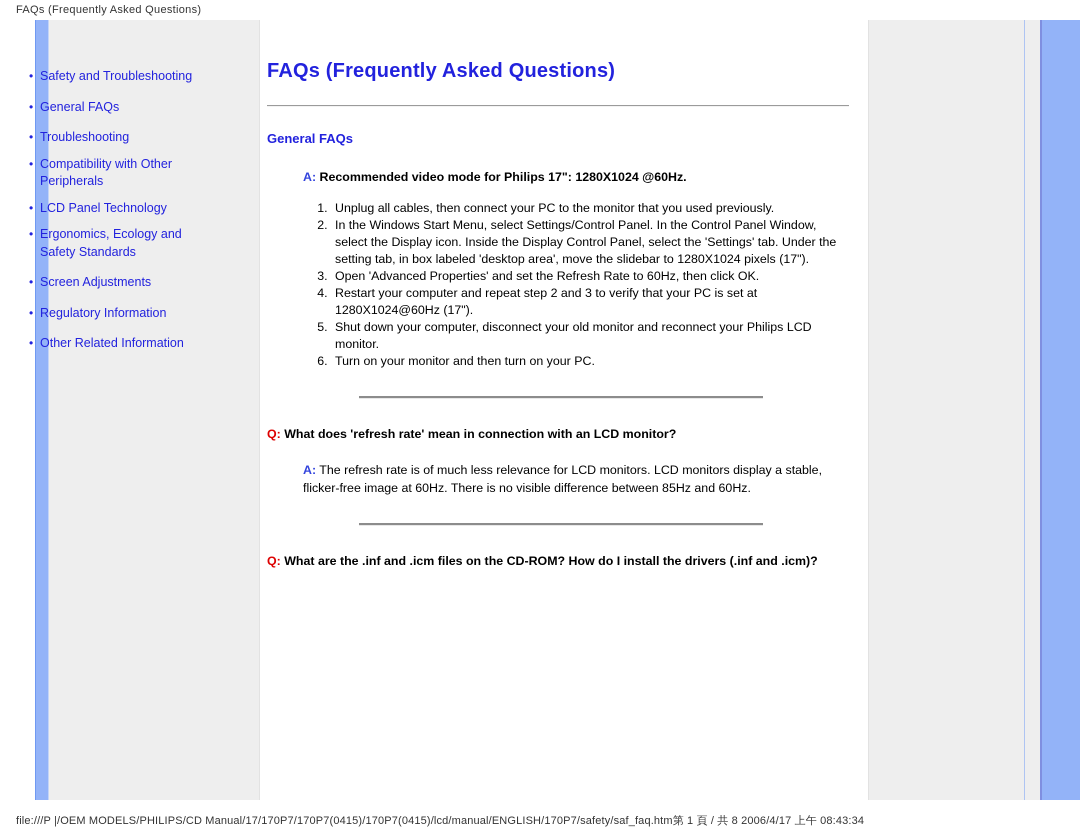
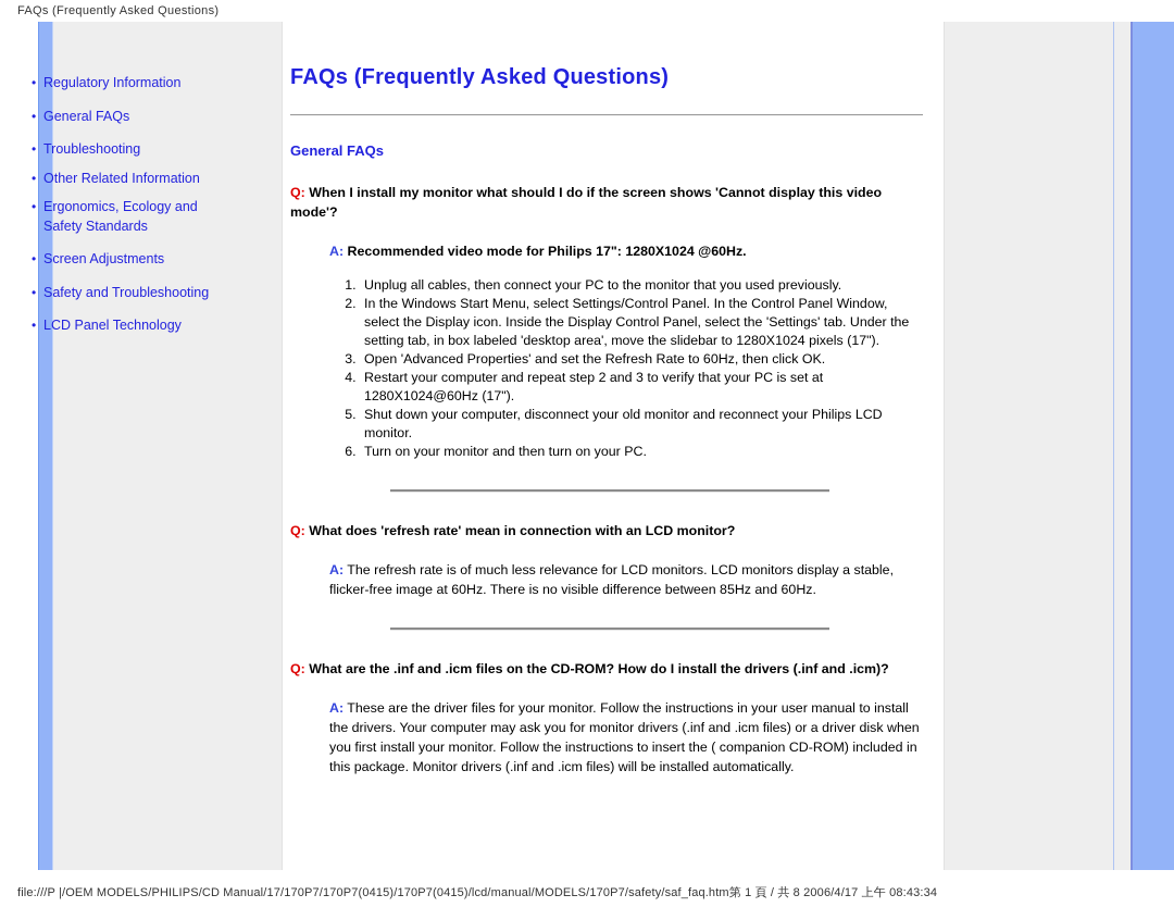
  FAQs (Frequently Asked Questions)
- Safety and Troubleshooting
+ Regulatory Information
  General FAQs
  Troubleshooting
- Compatibility with Other Peripherals
- LCD Panel Technology
+ Other Related Information
  Ergonomics, Ecology and Safety Standards
  Screen Adjustments
- Regulatory Information
+ Safety and Troubleshooting
- Other Related Information
+ LCD Panel Technology
  FAQs (Frequently Asked Questions)
  General FAQs
+ Q: When I install my monitor what should I do if the screen shows 'Cannot display this video mode'?
  A: Recommended video mode for Philips 17": 1280X1024 @60Hz.
  Unplug all cables, then connect your PC to the monitor that you used previously.
  In the Windows Start Menu, select Settings/Control Panel. In the Control Panel Window, select the Display icon. Inside the Display Control Panel, select the 'Settings' tab. Under the setting tab, in box labeled 'desktop area', move the slidebar to 1280X1024 pixels (17").
  Open 'Advanced Properties' and set the Refresh Rate to 60Hz, then click OK.
  Restart your computer and repeat step 2 and 3 to verify that your PC is set at 1280X1024@60Hz (17").
  Shut down your computer, disconnect your old monitor and reconnect your Philips LCD monitor.
  Turn on your monitor and then turn on your PC.
  Q: What does 'refresh rate' mean in connection with an LCD monitor?
  A: The refresh rate is of much less relevance for LCD monitors. LCD monitors display a stable, flicker-free image at 60Hz. There is no visible difference between 85Hz and 60Hz.
  Q: What are the .inf and .icm files on the CD-ROM? How do I install the drivers (.inf and .icm)?
+ A: These are the driver files for your monitor. Follow the instructions in your user manual to install the drivers. Your computer may ask you for monitor drivers (.inf and .icm files) or a driver disk when you first install your monitor. Follow the instructions to insert the ( companion CD-ROM) included in this package. Monitor drivers (.inf and .icm files) will be installed automatically.
- file:///P |/OEM MODELS/PHILIPS/CD Manual/17/170P7/170P7(0415)/170P7(0415)/lcd/manual/ENGLISH/170P7/safety/saf_faq.htm第 1 頁 / 共 8 2006/4/17 上午 08:43:34
+ file:///P |/OEM MODELS/PHILIPS/CD Manual/17/170P7/170P7(0415)/170P7(0415)/lcd/manual/MODELS/170P7/safety/saf_faq.htm第 1 頁 / 共 8 2006/4/17 上午 08:43:34
